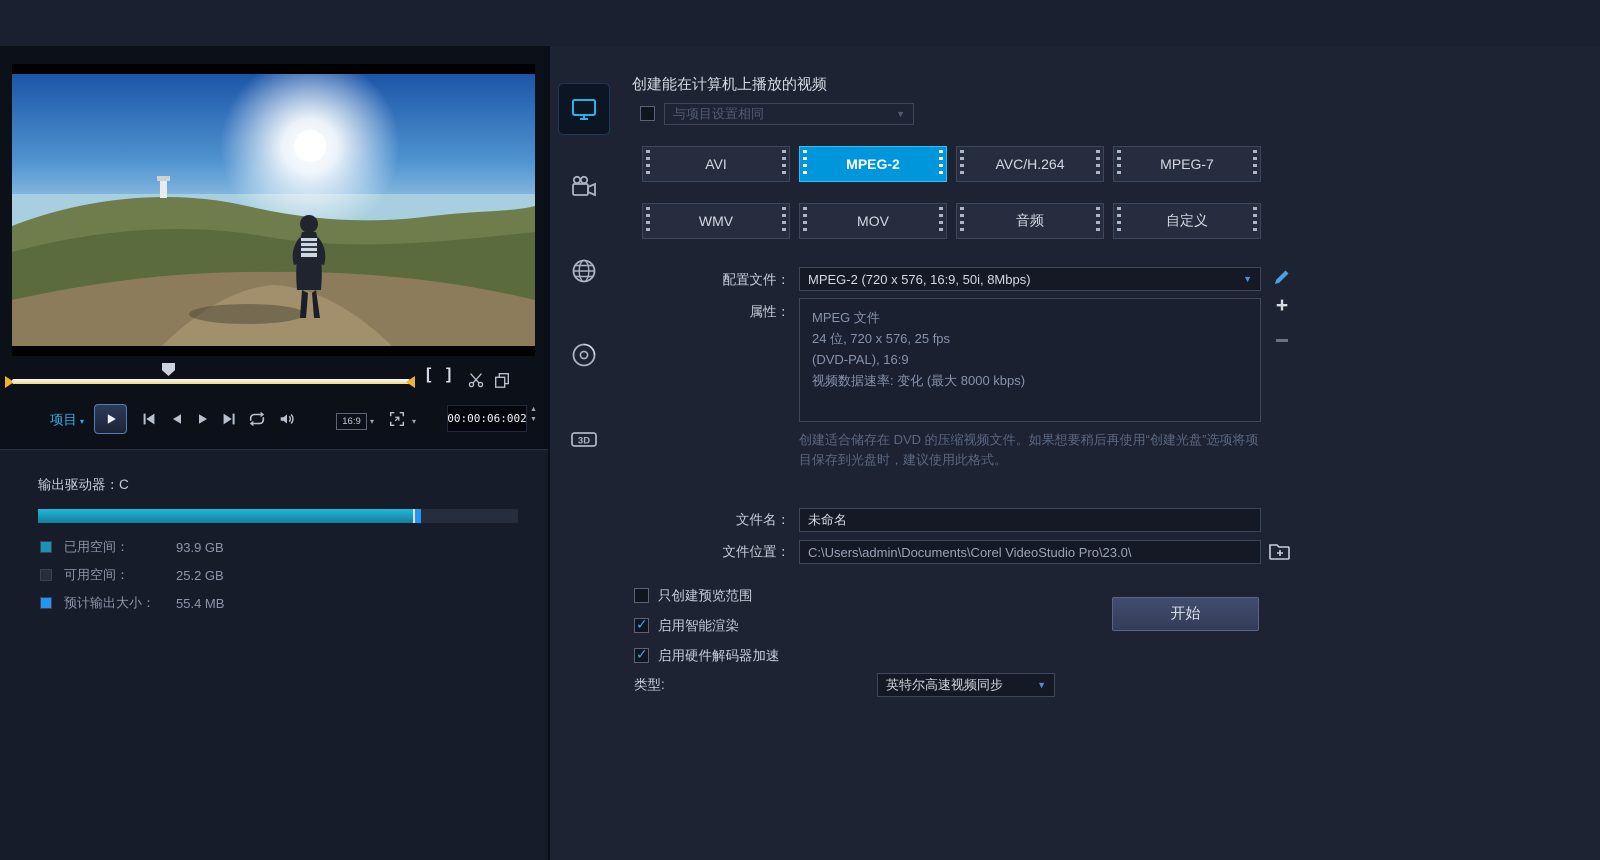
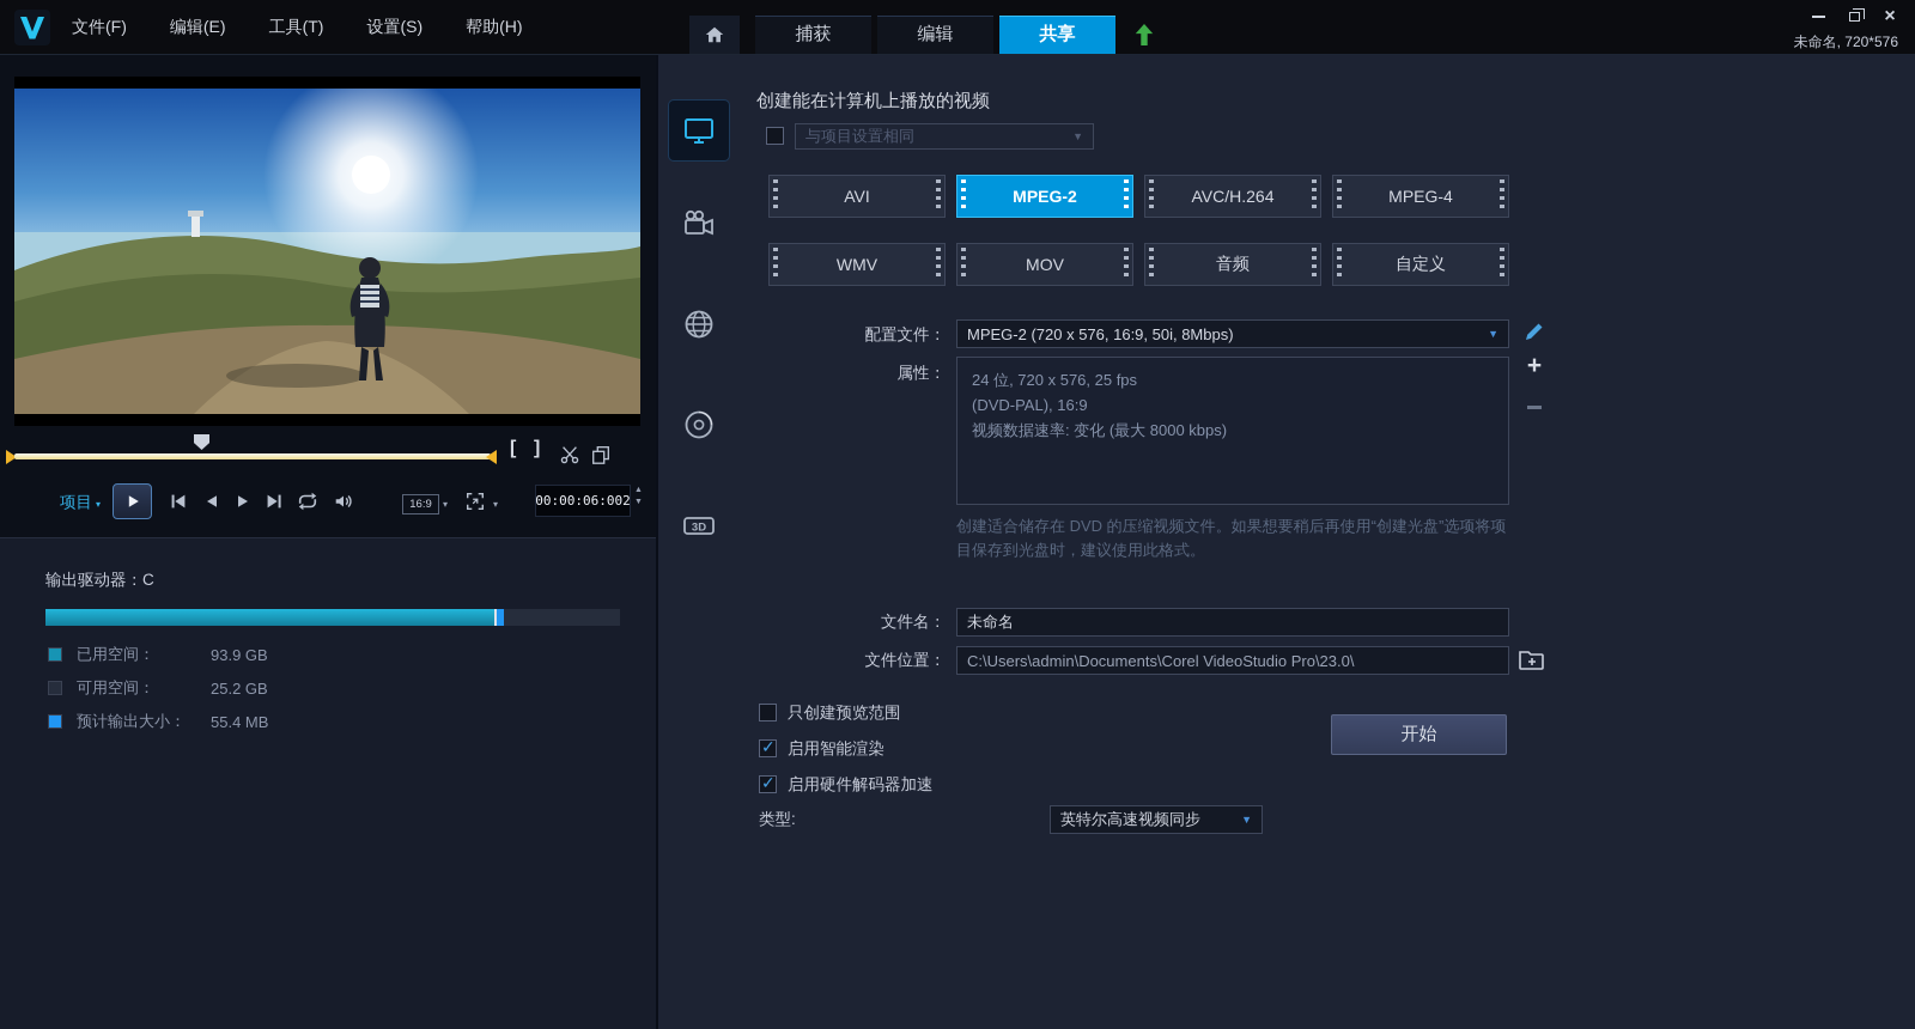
+ 文件(F)
+ 编辑(E)
+ 工具(T)
+ 设置(S)
+ 帮助(H)
+ 捕获
+ 编辑
+ 共享
+ ×
+ 未命名, 720*576
  [
  ]
  项目
  ▾
  16:9
  ▾
  ▾
  00:00:06:002
  输出驱动器：C
  已用空间：
  93.9 GB
  可用空间：
  25.2 GB
  预计输出大小：
  55.4 MB
  3D
  创建能在计算机上播放的视频
  与项目设置相同
  ▼
  AVI
  MPEG-2
  AVC/H.264
- MPEG-7
+ MPEG-4
  WMV
  MOV
  音频
  自定义
  配置文件：
  MPEG-2 (720 x 576, 16:9, 50i, 8Mbps)
  ▼
  +
  属性：
- MPEG 文件
  24 位, 720 x 576, 25 fps
  (DVD-PAL), 16:9
  视频数据速率: 变化 (最大 8000 kbps)
  创建适合储存在 DVD 的压缩视频文件。如果想要稍后再使用“创建光盘”选项将项目保存到光盘时，建议使用此格式。
  文件名：
  未命名
  文件位置：
  C:\Users\admin\Documents\Corel VideoStudio Pro\23.0\
  只创建预览范围
  启用智能渲染
  启用硬件解码器加速
  开始
  类型:
  英特尔高速视频同步
  ▼
